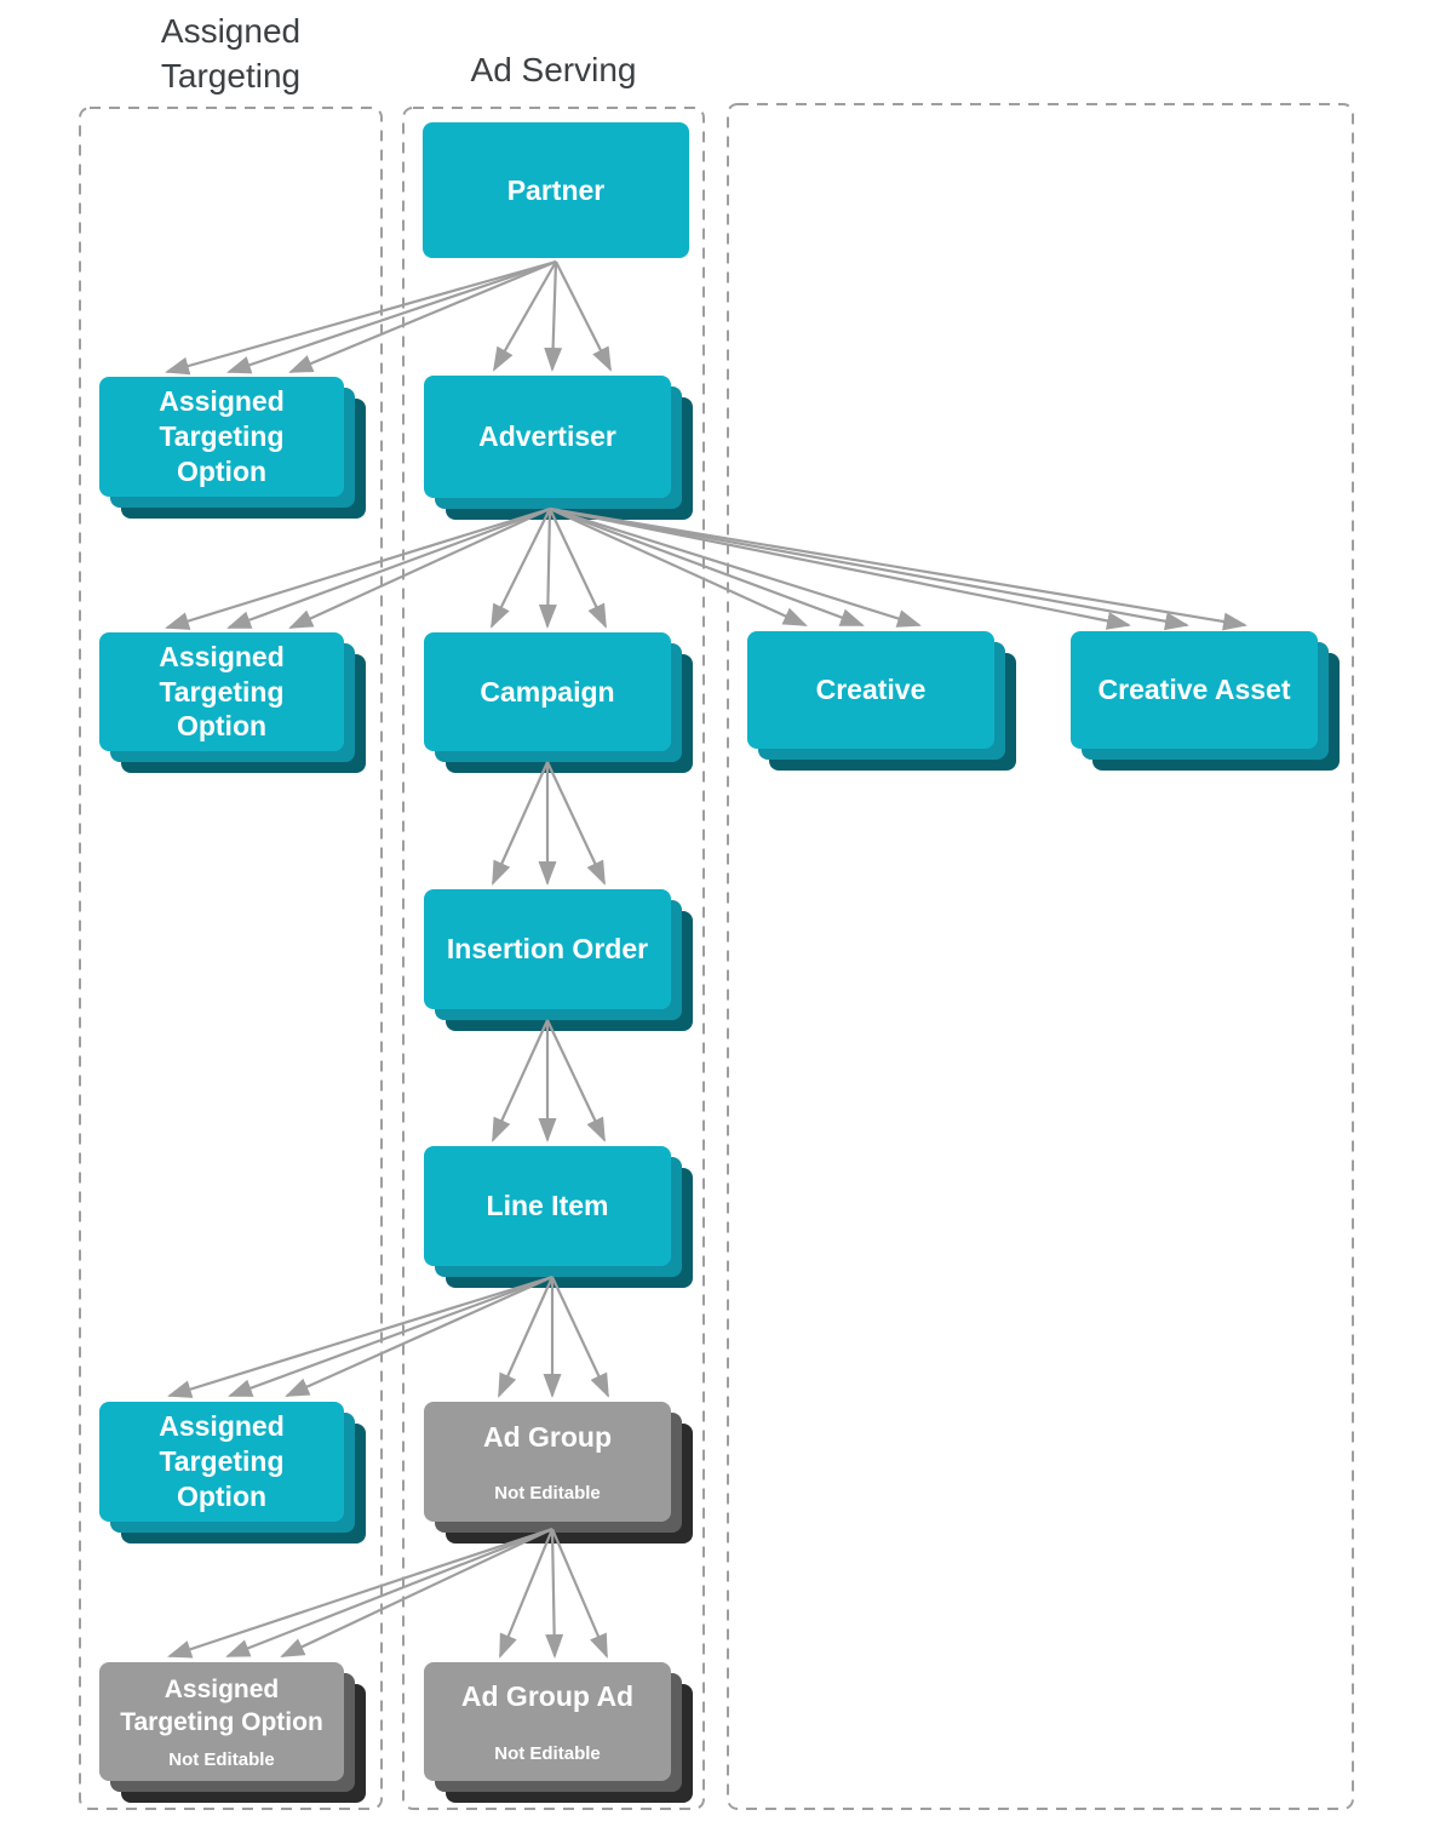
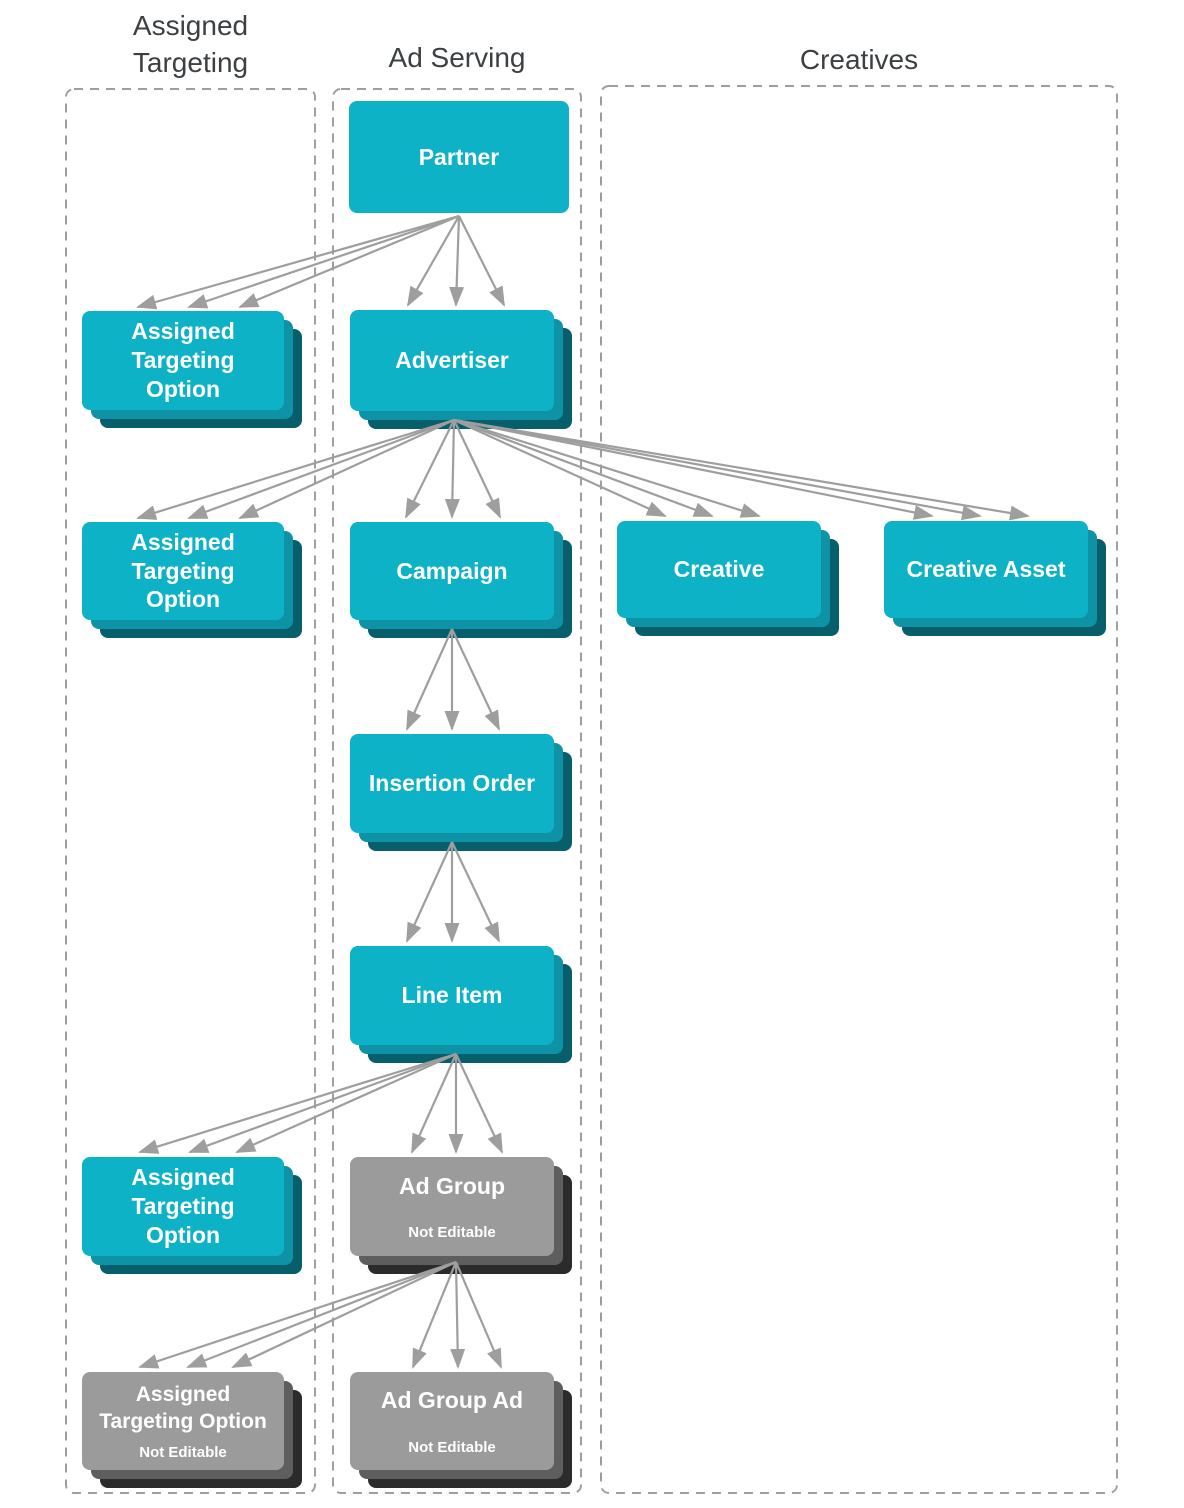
  Assigned
  Targeting
  Ad Serving
+ Creatives
  Partner
  Advertiser
  Assigned
  Targeting
  Option
  Campaign
  Assigned
  Targeting
  Option
  Creative
  Creative Asset
  Insertion Order
  Line Item
  Assigned
  Targeting
  Option
  Ad Group
  Not Editable
  Assigned
  Targeting Option
  Not Editable
  Ad Group Ad
  Not Editable
